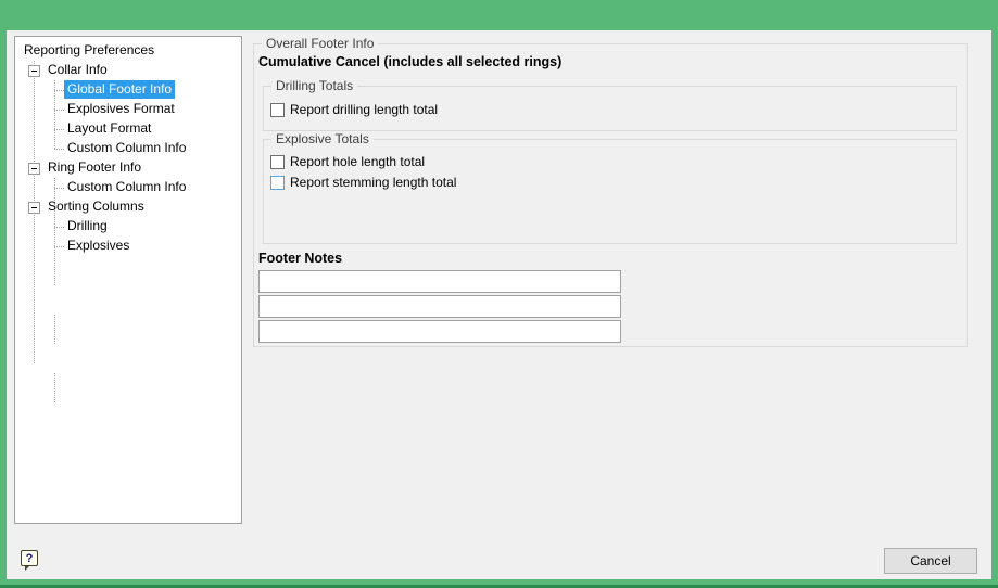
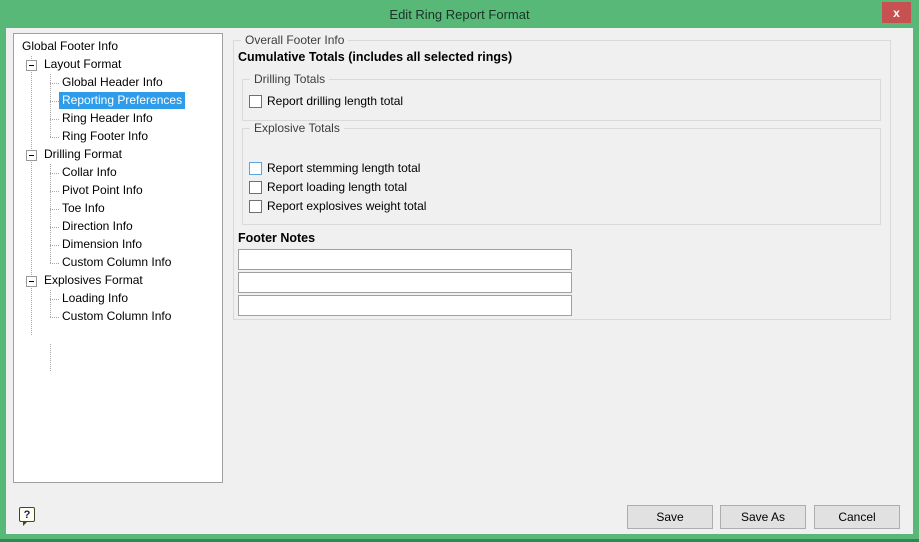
+ Edit Ring Report Format
+ x
- Reporting Preferences
+ Global Footer Info
- Collar Info
+ Layout Format
+ Global Header Info
- Global Footer Info
+ Reporting Preferences
+ Ring Header Info
- Explosives Format
+ Ring Footer Info
+ Drilling Format
- Layout Format
+ Collar Info
+ Pivot Point Info
+ Toe Info
+ Direction Info
+ Dimension Info
  Custom Column Info
- Ring Footer Info
+ Explosives Format
+ Loading Info
  Custom Column Info
- Sorting Columns
- Drilling
- Explosives
  Overall Footer Info
- Cumulative Cancel (includes all selected rings)
+ Cumulative Totals (includes all selected rings)
  Drilling Totals
  Report drilling length total
  Explosive Totals
- Report hole length total
  Report stemming length total
+ Report loading length total
+ Report explosives weight total
  Footer Notes
  ?
+ Save
+ Save As
  Cancel
